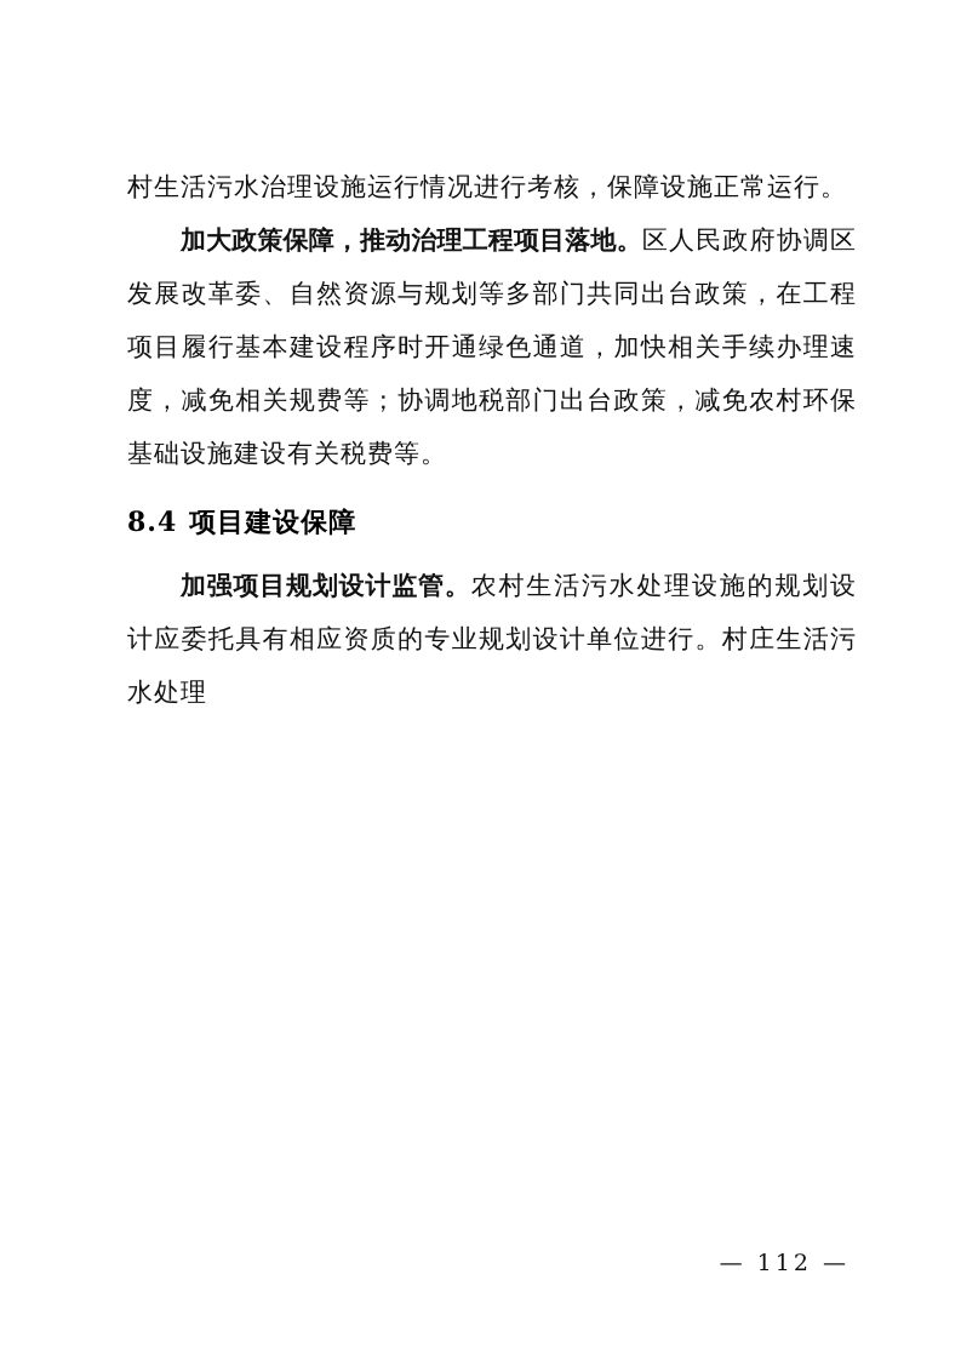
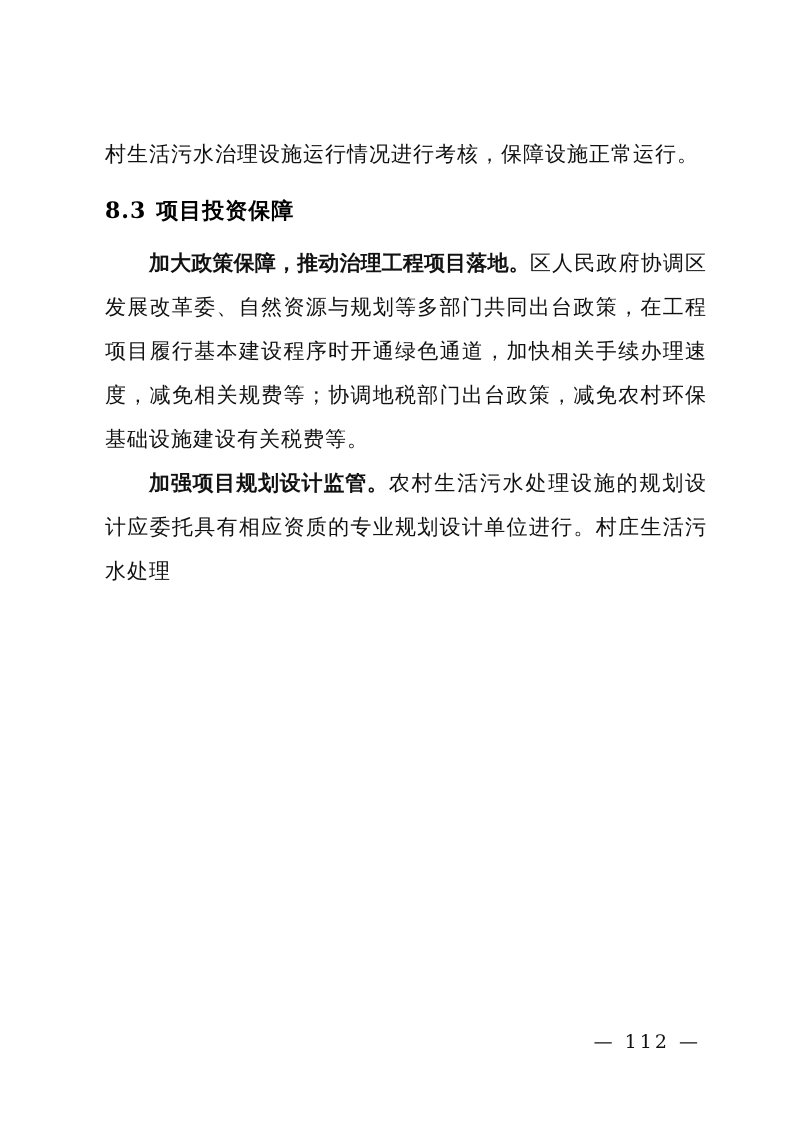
  村生活污水治理设施运行情况进行考核，保障设施正常运行。
+ 8.3 项目投资保障
  加大政策保障，推动治理工程项目落地。区人民政府协调区发展改革委、自然资源与规划等多部门共同出台政策，在工程项目履行基本建设程序时开通绿色通道，加快相关手续办理速度，减免相关规费等；协调地税部门出台政策，减免农村环保基础设施建设有关税费等。
- 8.4 项目建设保障
  加强项目规划设计监管。农村生活污水处理设施的规划设计应委托具有相应资质的专业规划设计单位进行。村庄生活污水处理
  — 112 —
